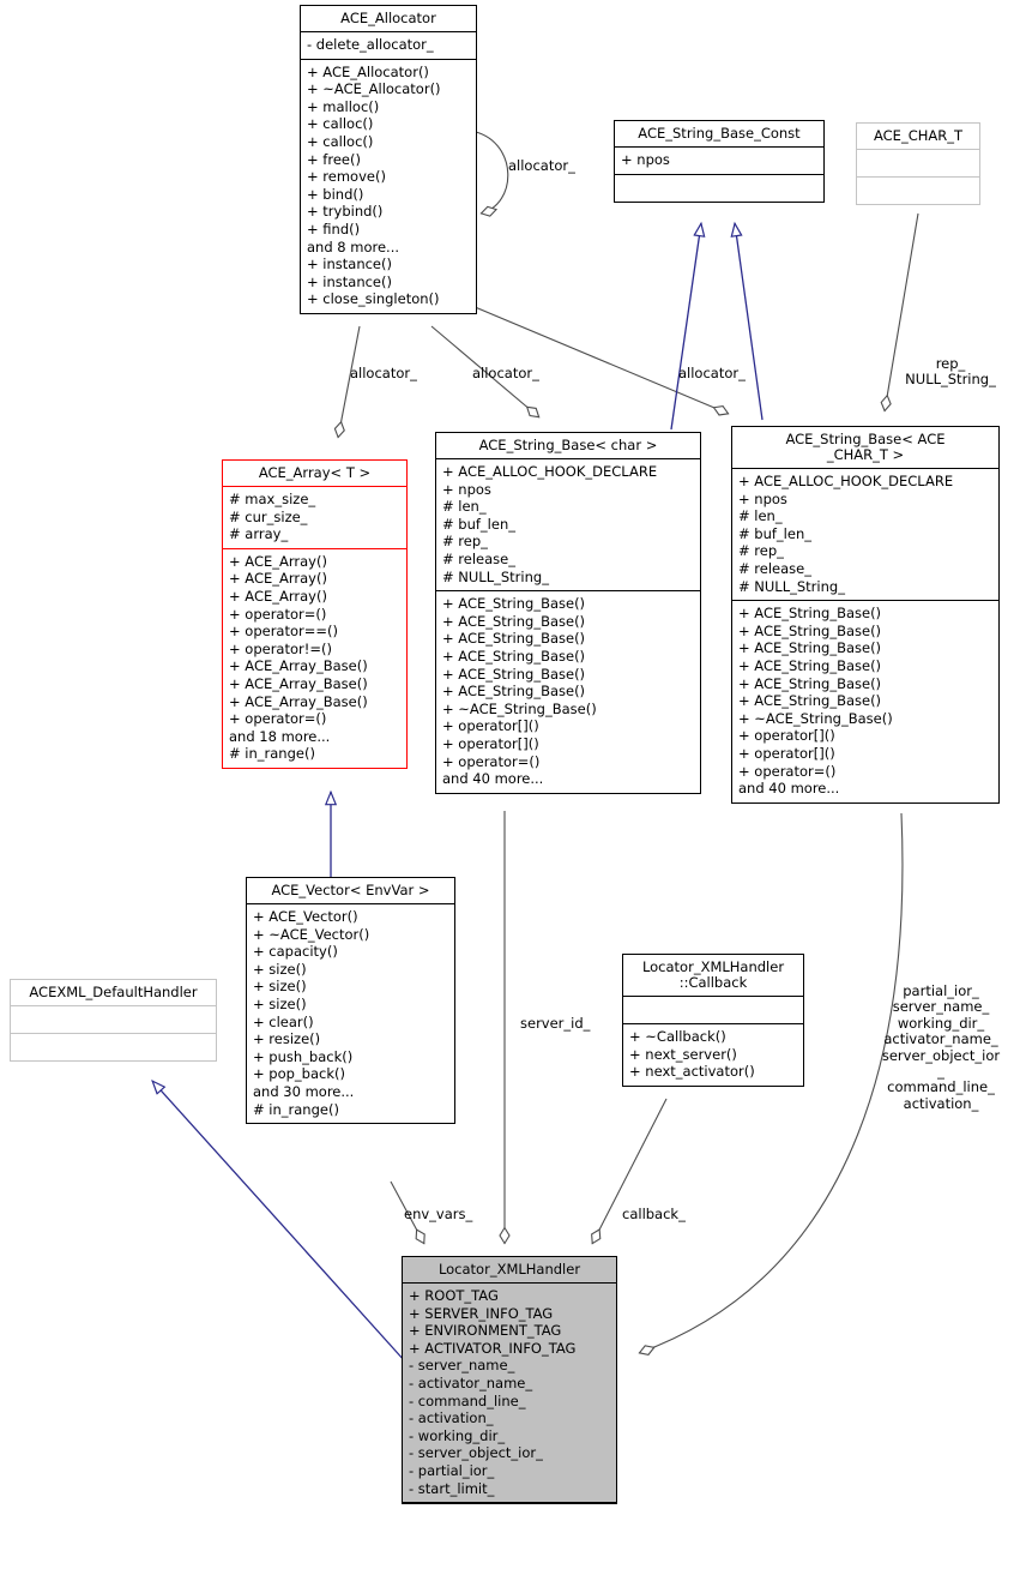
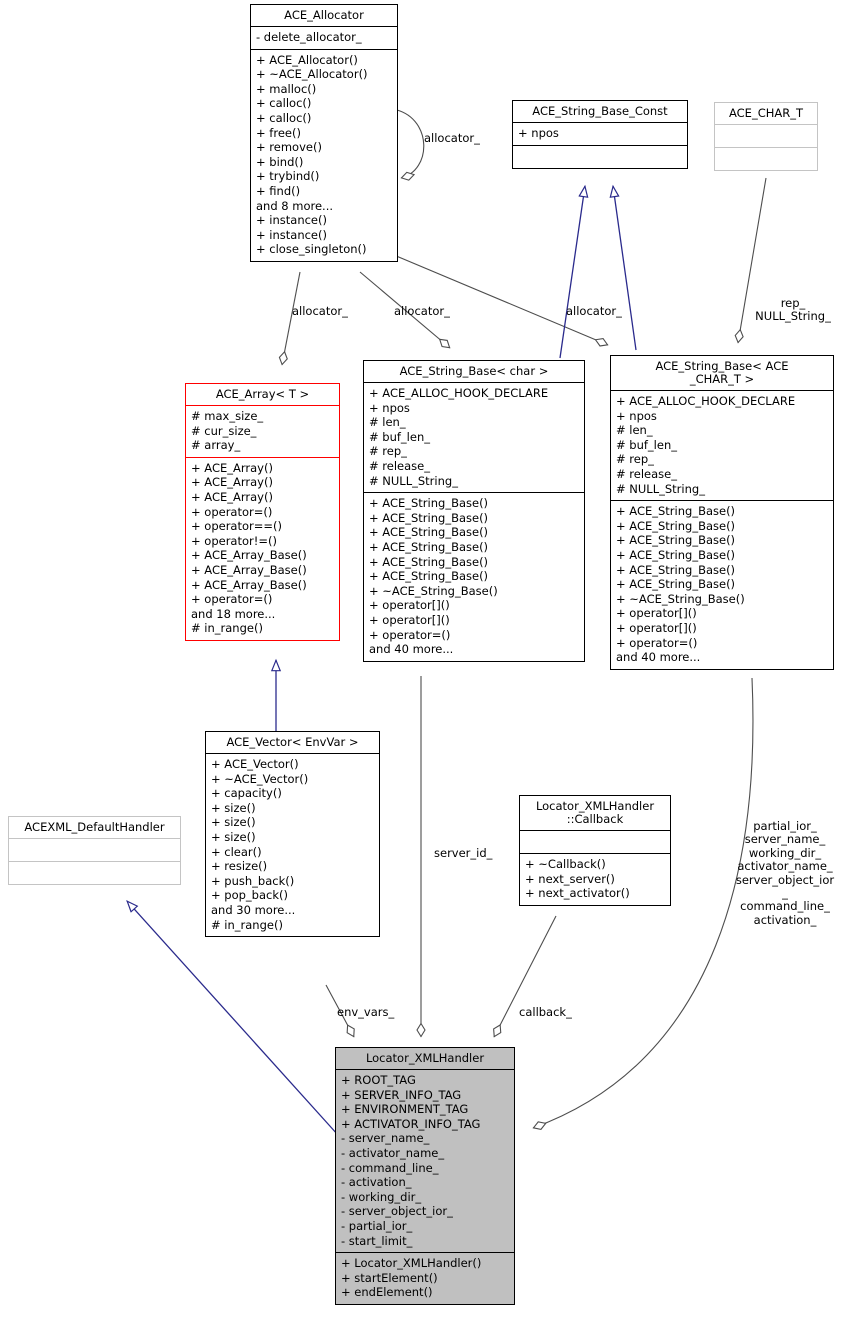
  ACE_Allocator
  - delete_allocator_
  + ACE_Allocator()
  + ~ACE_Allocator()
  + malloc()
  + calloc()
  + calloc()
  + free()
  + remove()
  + bind()
  + trybind()
  + find()
  and 8 more...
  + instance()
  + instance()
  + close_singleton()
  ACE_String_Base_Const
  + npos
  ACE_CHAR_T
  ACE_Array< T >
  # max_size_
  # cur_size_
  # array_
  + ACE_Array()
  + ACE_Array()
  + ACE_Array()
  + operator=()
  + operator==()
  + operator!=()
  + ACE_Array_Base()
  + ACE_Array_Base()
  + ACE_Array_Base()
  + operator=()
  and 18 more...
  # in_range()
  ACE_String_Base< char >
  + ACE_ALLOC_HOOK_DECLARE
  + npos
  # len_
  # buf_len_
  # rep_
  # release_
  # NULL_String_
  + ACE_String_Base()
  + ACE_String_Base()
  + ACE_String_Base()
  + ACE_String_Base()
  + ACE_String_Base()
  + ACE_String_Base()
  + ~ACE_String_Base()
  + operator[]()
  + operator[]()
  + operator=()
  and 40 more...
  ACE_String_Base< ACE
  _CHAR_T >
  + ACE_ALLOC_HOOK_DECLARE
  + npos
  # len_
  # buf_len_
  # rep_
  # release_
  # NULL_String_
  + ACE_String_Base()
  + ACE_String_Base()
  + ACE_String_Base()
  + ACE_String_Base()
  + ACE_String_Base()
  + ACE_String_Base()
  + ~ACE_String_Base()
  + operator[]()
  + operator[]()
  + operator=()
  and 40 more...
  ACE_Vector< EnvVar >
  + ACE_Vector()
  + ~ACE_Vector()
  + capacity()
  + size()
  + size()
  + size()
  + clear()
  + resize()
  + push_back()
  + pop_back()
  and 30 more...
  # in_range()
  ACEXML_DefaultHandler
  Locator_XMLHandler
  ::Callback
  + ~Callback()
  + next_server()
  + next_activator()
  Locator_XMLHandler
  + ROOT_TAG
  + SERVER_INFO_TAG
  + ENVIRONMENT_TAG
  + ACTIVATOR_INFO_TAG
  - server_name_
  - activator_name_
  - command_line_
  - activation_
  - working_dir_
  - server_object_ior_
  - partial_ior_
  - start_limit_
+ + Locator_XMLHandler()
+ + startElement()
+ + endElement()
  allocator_
  allocator_
  allocator_
  allocator_
  rep_
  NULL_String_
  server_id_
  env_vars_
  callback_
  partial_ior_
  server_name_
  working_dir_
  activator_name_
  server_object_ior
  _
  command_line_
  activation_
